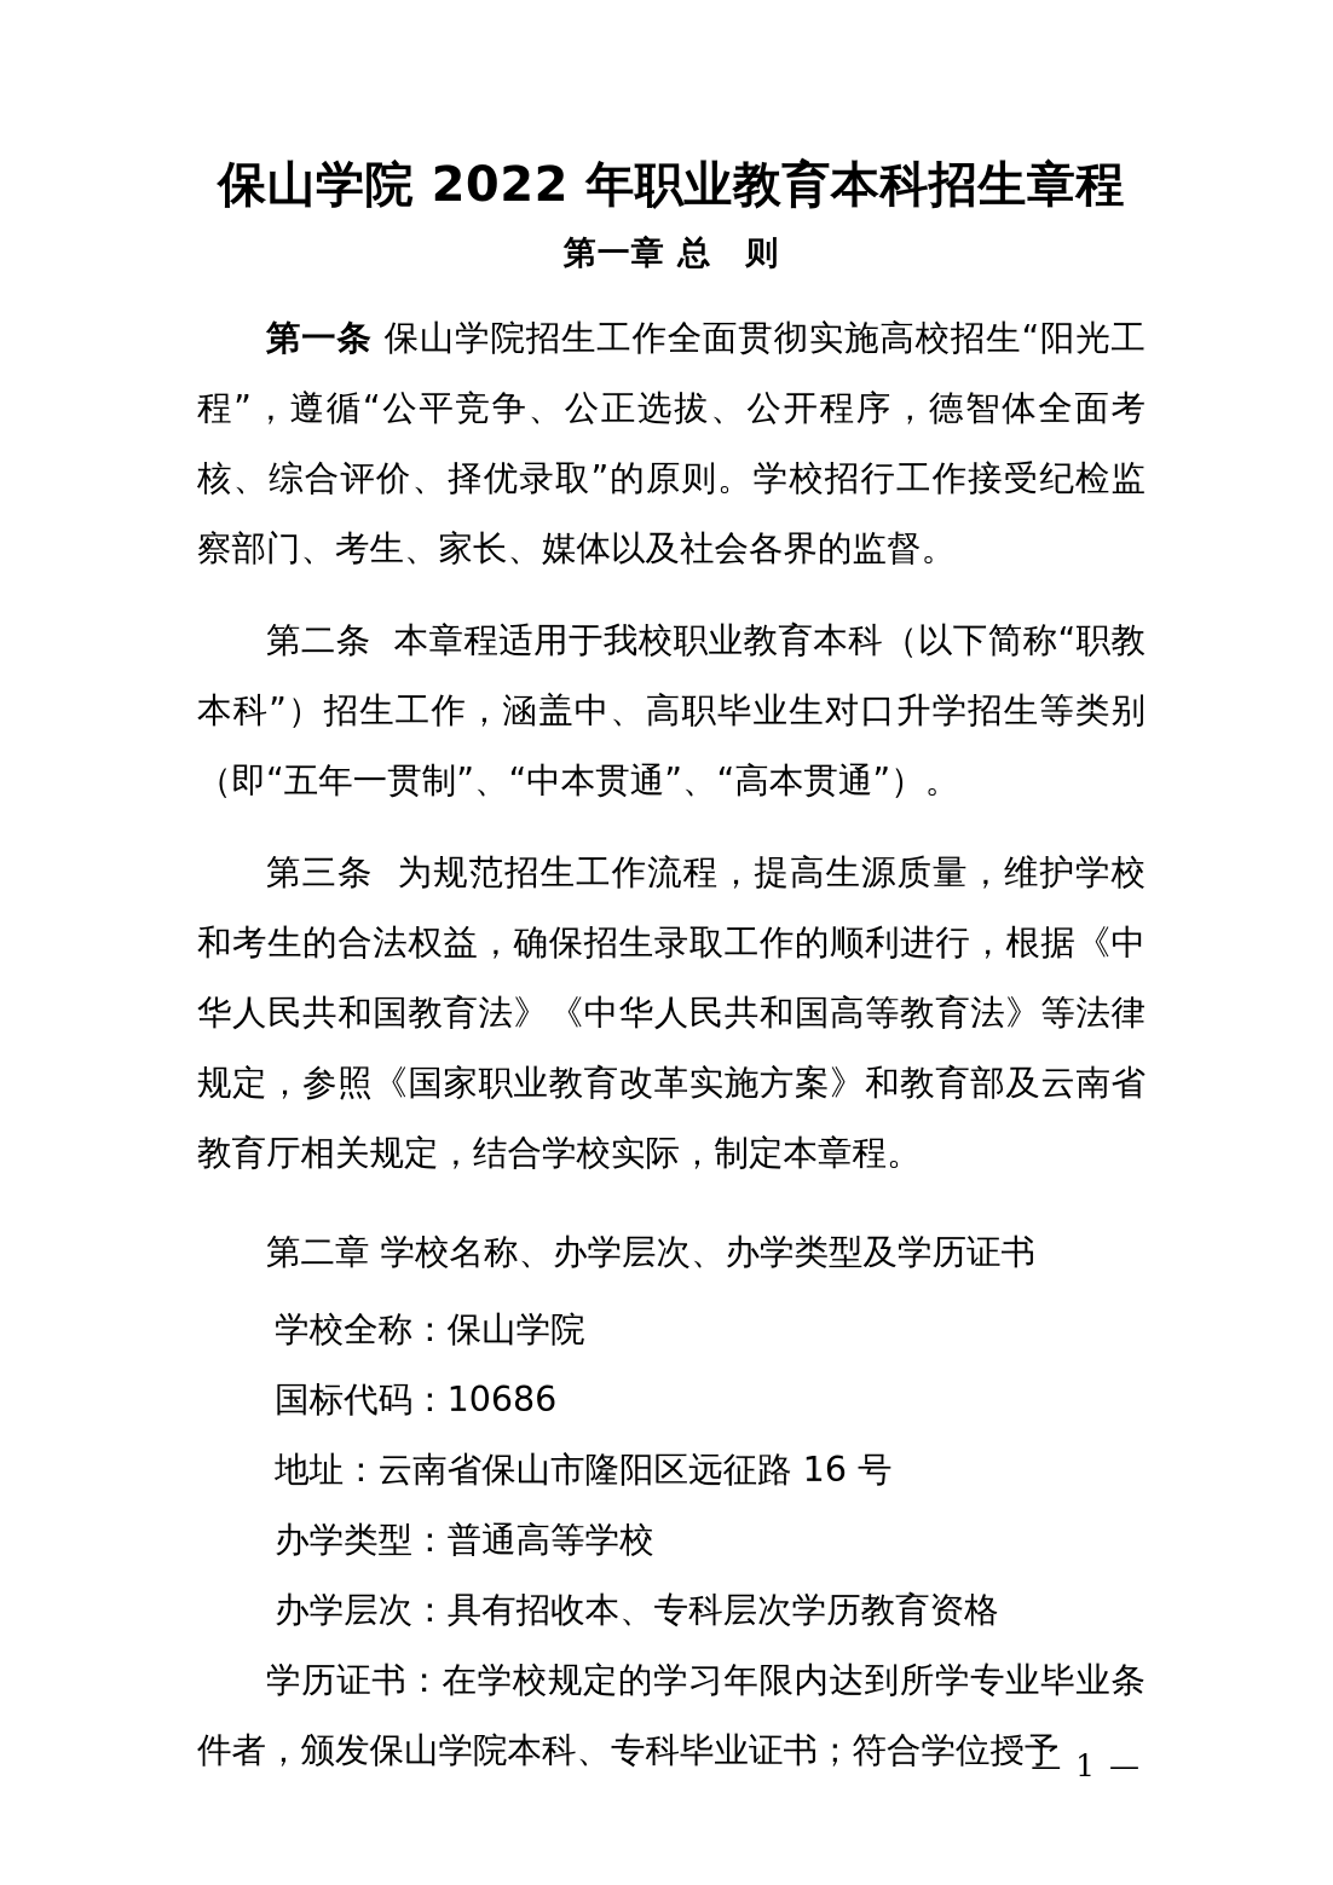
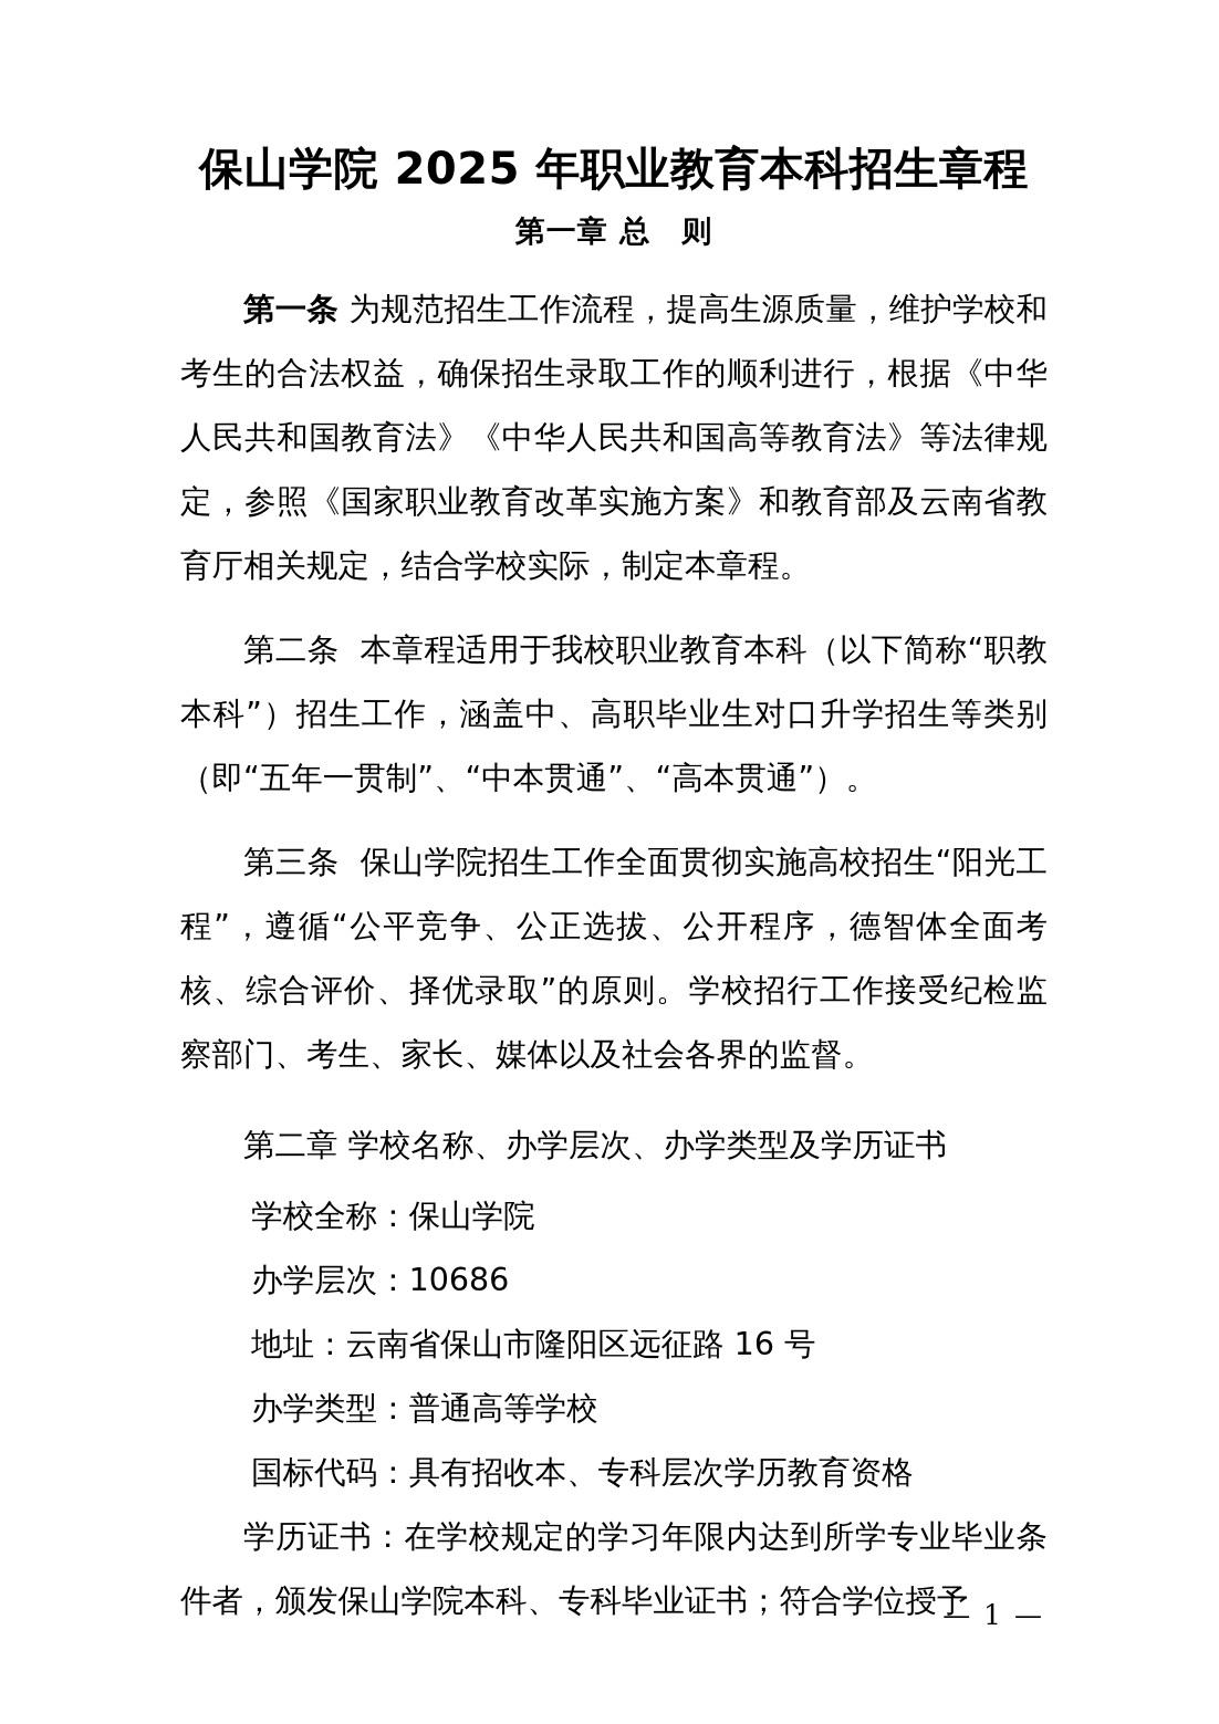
- 保山学院 2022 年职业教育本科招生章程
+ 保山学院 2025 年职业教育本科招生章程
  第一章 总 则
- 第一条 保山学院招生工作全面贯彻实施高校招生“阳光工程”，遵循“公平竞争、公正选拔、公开程序，德智体全面考核、综合评价、择优录取”的原则。学校招行工作接受纪检监察部门、考生、家长、媒体以及社会各界的监督。
+ 第一条 为规范招生工作流程，提高生源质量，维护学校和考生的合法权益，确保招生录取工作的顺利进行，根据《中华人民共和国教育法》《中华人民共和国高等教育法》等法律规定，参照《国家职业教育改革实施方案》和教育部及云南省教育厅相关规定，结合学校实际，制定本章程。
  第二条 本章程适用于我校职业教育本科（以下简称“职教本科”）招生工作，涵盖中、高职毕业生对口升学招生等类别（即“五年一贯制”、“中本贯通”、“高本贯通”）。
- 第三条 为规范招生工作流程，提高生源质量，维护学校和考生的合法权益，确保招生录取工作的顺利进行，根据《中华人民共和国教育法》《中华人民共和国高等教育法》等法律规定，参照《国家职业教育改革实施方案》和教育部及云南省教育厅相关规定，结合学校实际，制定本章程。
+ 第三条 保山学院招生工作全面贯彻实施高校招生“阳光工程”，遵循“公平竞争、公正选拔、公开程序，德智体全面考核、综合评价、择优录取”的原则。学校招行工作接受纪检监察部门、考生、家长、媒体以及社会各界的监督。
  第二章 学校名称、办学层次、办学类型及学历证书
  学校全称：保山学院
- 国标代码：10686
+ 办学层次：10686
  地址：云南省保山市隆阳区远征路 16 号
  办学类型：普通高等学校
- 办学层次：具有招收本、专科层次学历教育资格
+ 国标代码：具有招收本、专科层次学历教育资格
  学历证书：在学校规定的学习年限内达到所学专业毕业条件者，颁发保山学院本科、专科毕业证书；符合学位授予
  — 1 —
